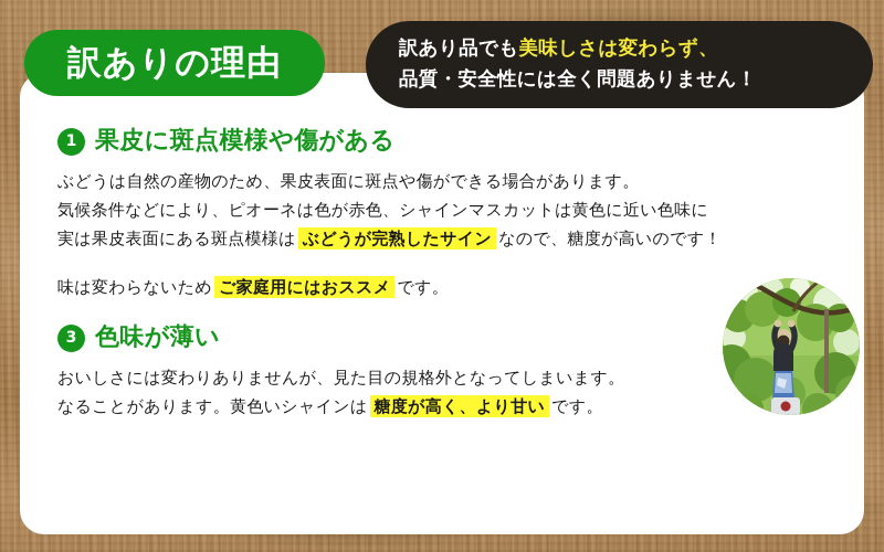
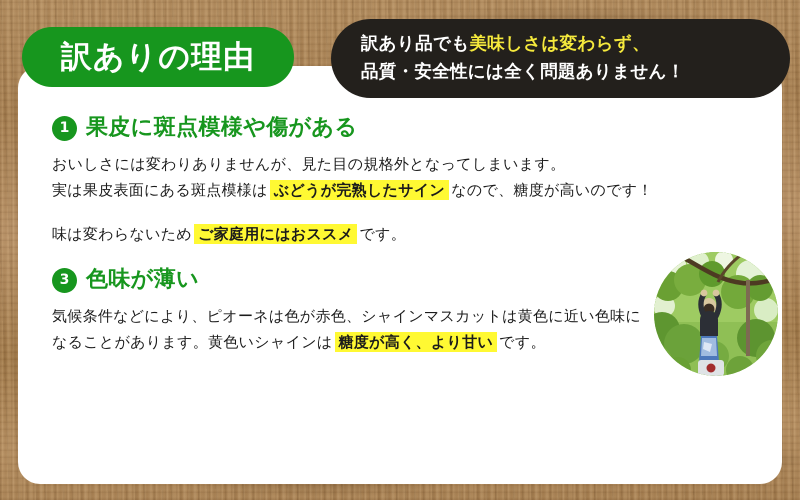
  訳ありの理由
  訳あり品でも美味しさは変わらず、
  品質・安全性には全く問題ありません！
  1
  果皮に斑点模様や傷がある
- ぶどうは自然の産物のため、果皮表面に斑点や傷ができる場合があります。
- 気候条件などにより、ピオーネは色が赤色、シャインマスカットは黄色に近い色味に
+ おいしさには変わりありませんが、見た目の規格外となってしまいます。
  実は果皮表面にある斑点模様は ぶどうが完熟したサイン なので、糖度が高いのです！
  味は変わらないため ご家庭用にはおススメ です。
  3
  色味が薄い
- おいしさには変わりありませんが、見た目の規格外となってしまいます。
+ 気候条件などにより、ピオーネは色が赤色、シャインマスカットは黄色に近い色味に
  なることがあります。黄色いシャインは 糖度が高く、より甘い です。
